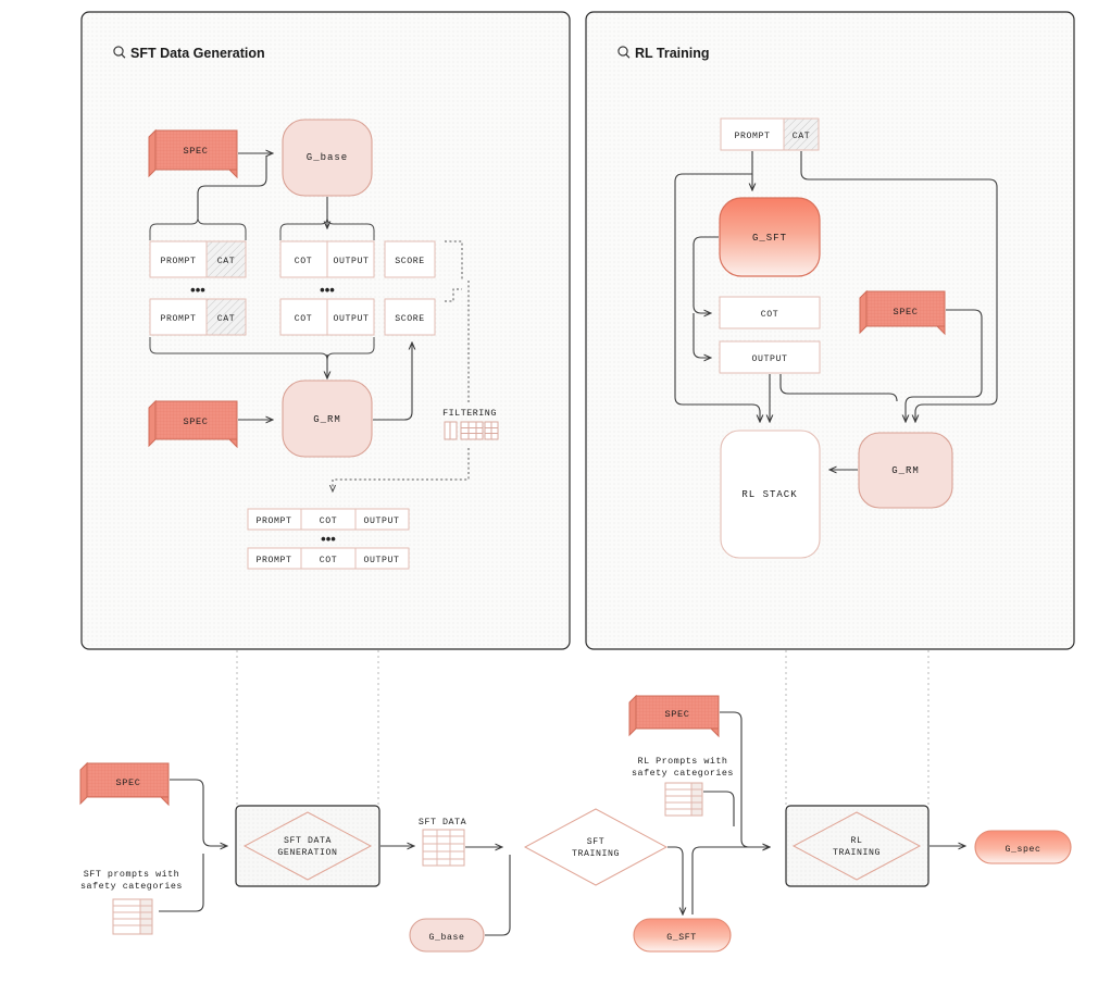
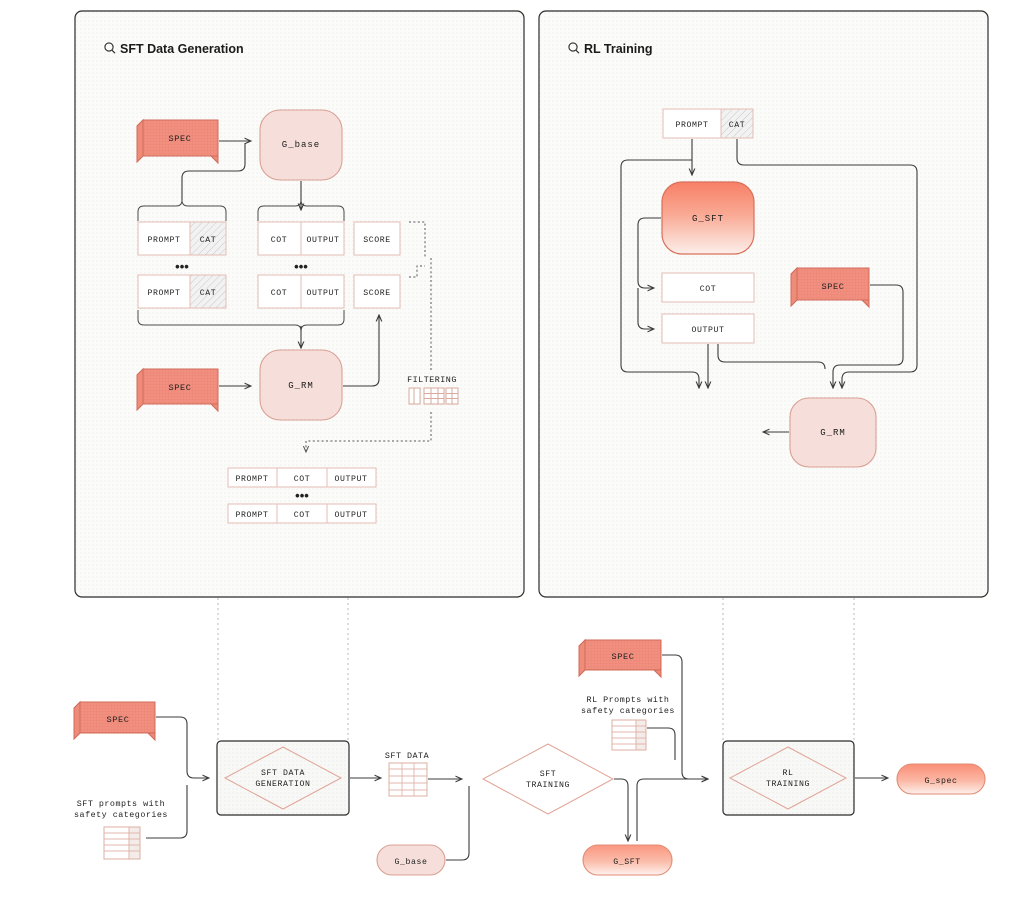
  SFT Data Generation
  RL Training
  SPEC
  G_base
  PROMPT
  CAT
  •••
  PROMPT
  CAT
  COT
  OUTPUT
  •••
  COT
  OUTPUT
  SCORE
  SCORE
  FILTERING
  SPEC
  G_RM
  PROMPT
  COT
  OUTPUT
  •••
  PROMPT
  COT
  OUTPUT
  PROMPT
  CAT
  G_SFT
  COT
  OUTPUT
  SPEC
- RL STACK
  G_RM
  SPEC
  SFT prompts with
  safety categories
  SFT DATA
  GENERATION
  SFT DATA
  G_base
  SFT
  TRAINING
  G_SFT
  SPEC
  RL Prompts with
  safety categories
  RL
  TRAINING
  G_spec
